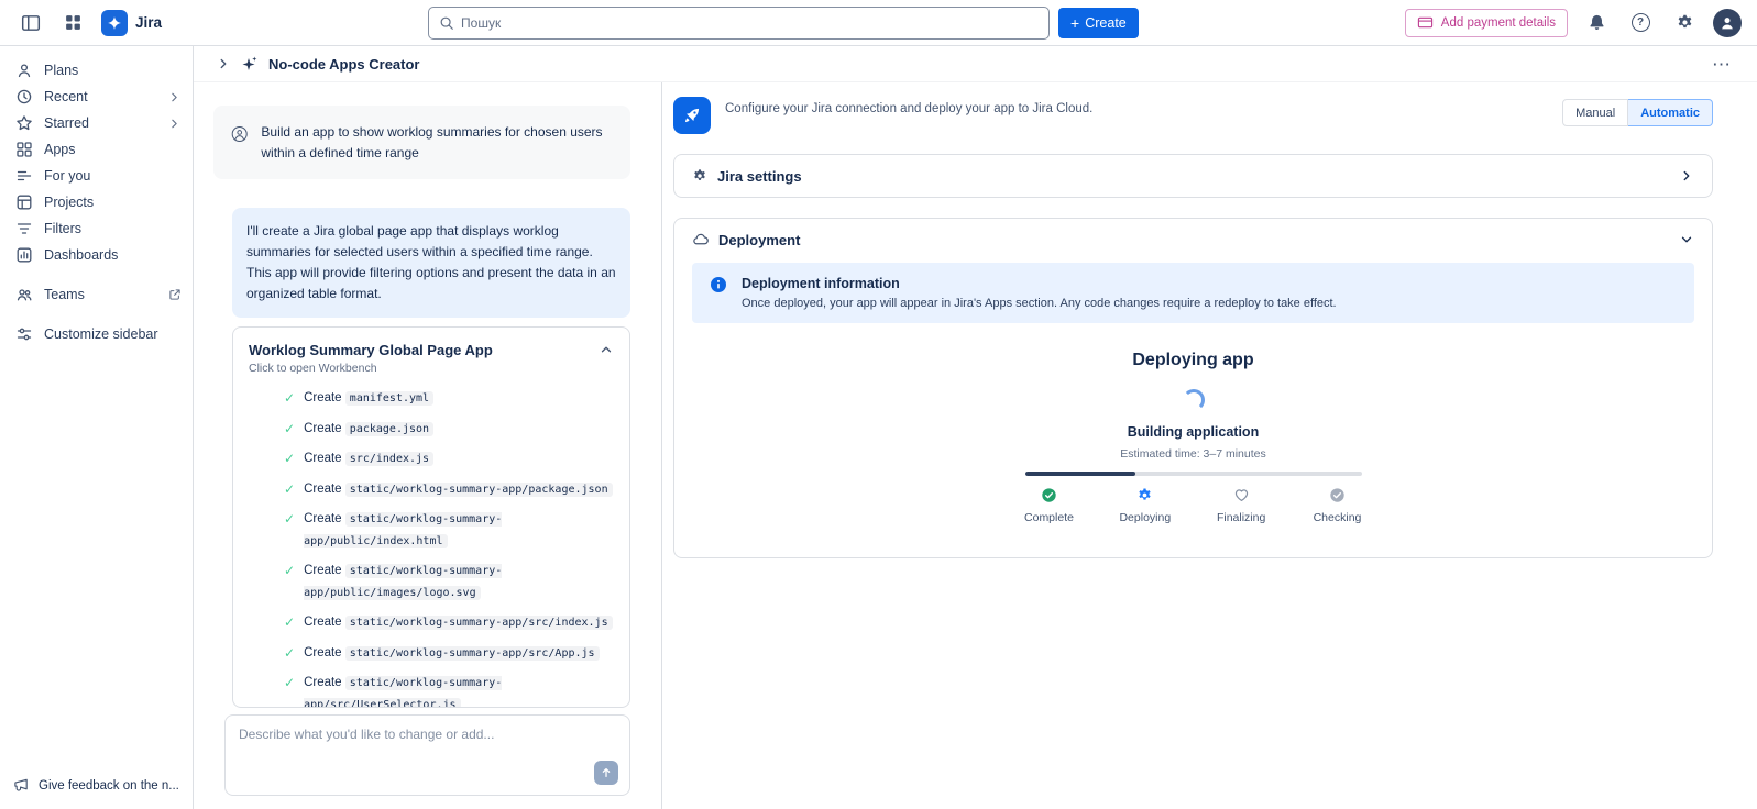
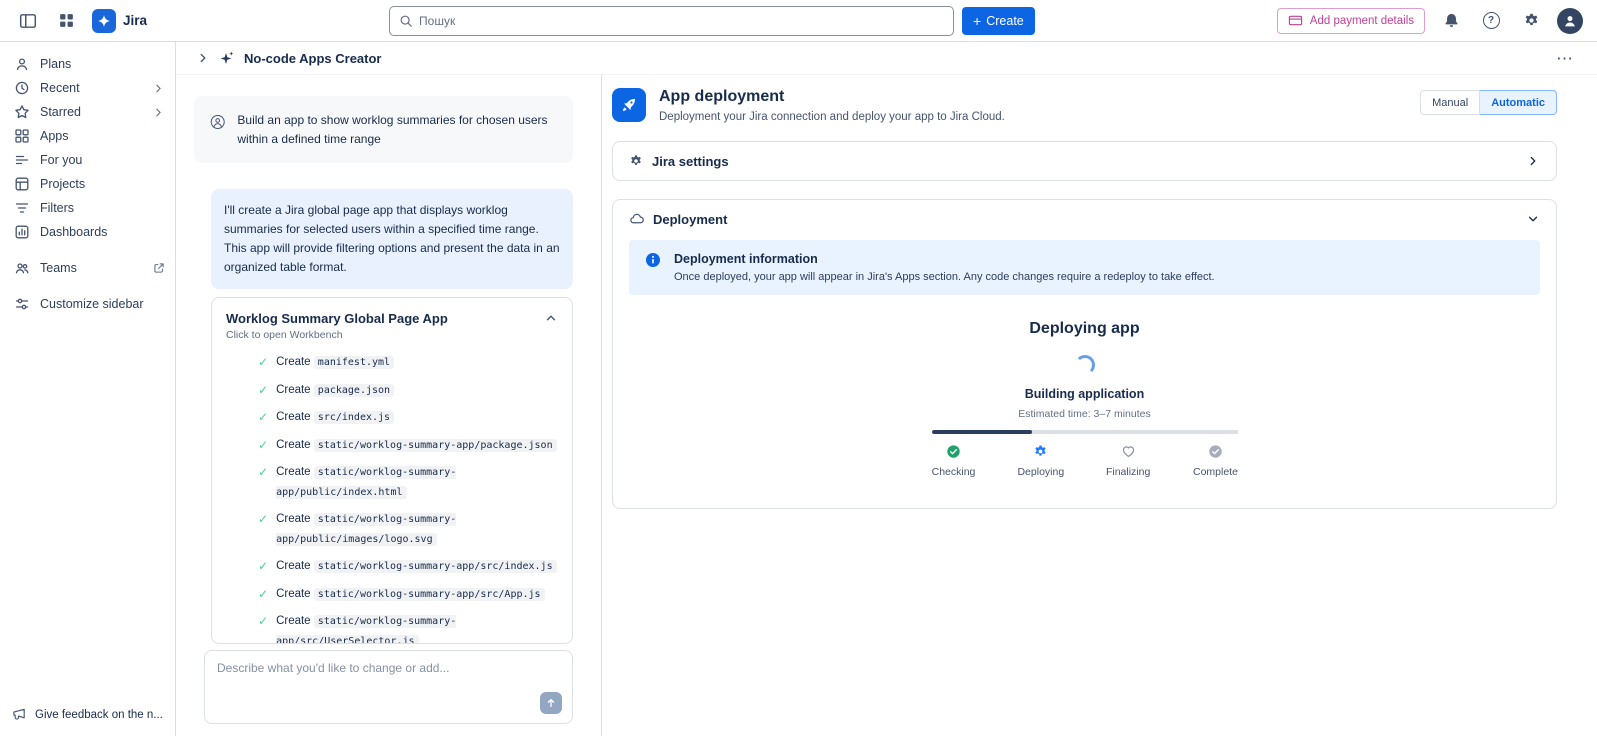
  Jira
  Пошук
  +
  Create
  Add payment details
  ?
  Plans
  Recent
  Starred
  Apps
  For you
  Projects
  Filters
  Dashboards
  Teams
  Customize sidebar
  Give feedback on the n...
  No-code Apps Creator
  ⋯
  Build an app to show worklog summaries for chosen users within a defined time range
  I'll create a Jira global page app that displays worklog summaries for selected users within a specified time range. This app will provide filtering options and present the data in an organized table format.
  Worklog Summary Global Page App
  Click to open Workbench
  ✓
  Create manifest.yml
  ✓
  Create package.json
  ✓
  Create src/index.js
  ✓
  Create static/worklog-summary-app/package.json
  ✓
  Create static/worklog-summary-app/public/index.html
  ✓
  Create static/worklog-summary-app/public/images/logo.svg
  ✓
  Create static/worklog-summary-app/src/index.js
  ✓
  Create static/worklog-summary-app/src/App.js
  ✓
  Create static/worklog-summary-app/src/UserSelector.js
  Describe what you'd like to change or add...
+ App deployment
- Configure your Jira connection and deploy your app to Jira Cloud.
+ Deployment your Jira connection and deploy your app to Jira Cloud.
  Manual
  Automatic
  Jira settings
  Deployment
  Deployment information
  Once deployed, your app will appear in Jira's Apps section. Any code changes require a redeploy to take effect.
  Deploying app
  Building application
  Estimated time: 3–7 minutes
- Complete
+ Checking
  Deploying
  Finalizing
- Checking
+ Complete
